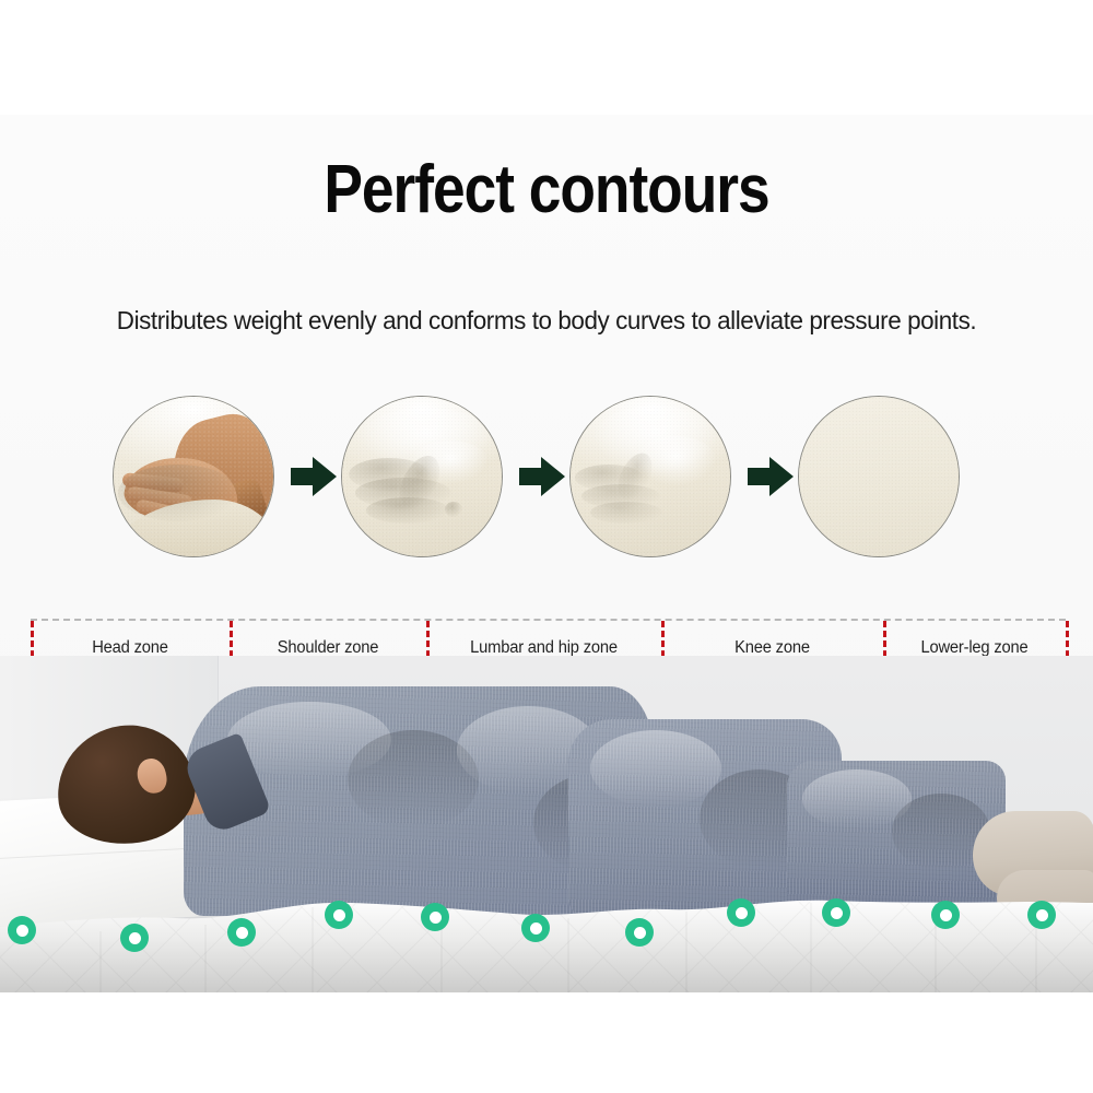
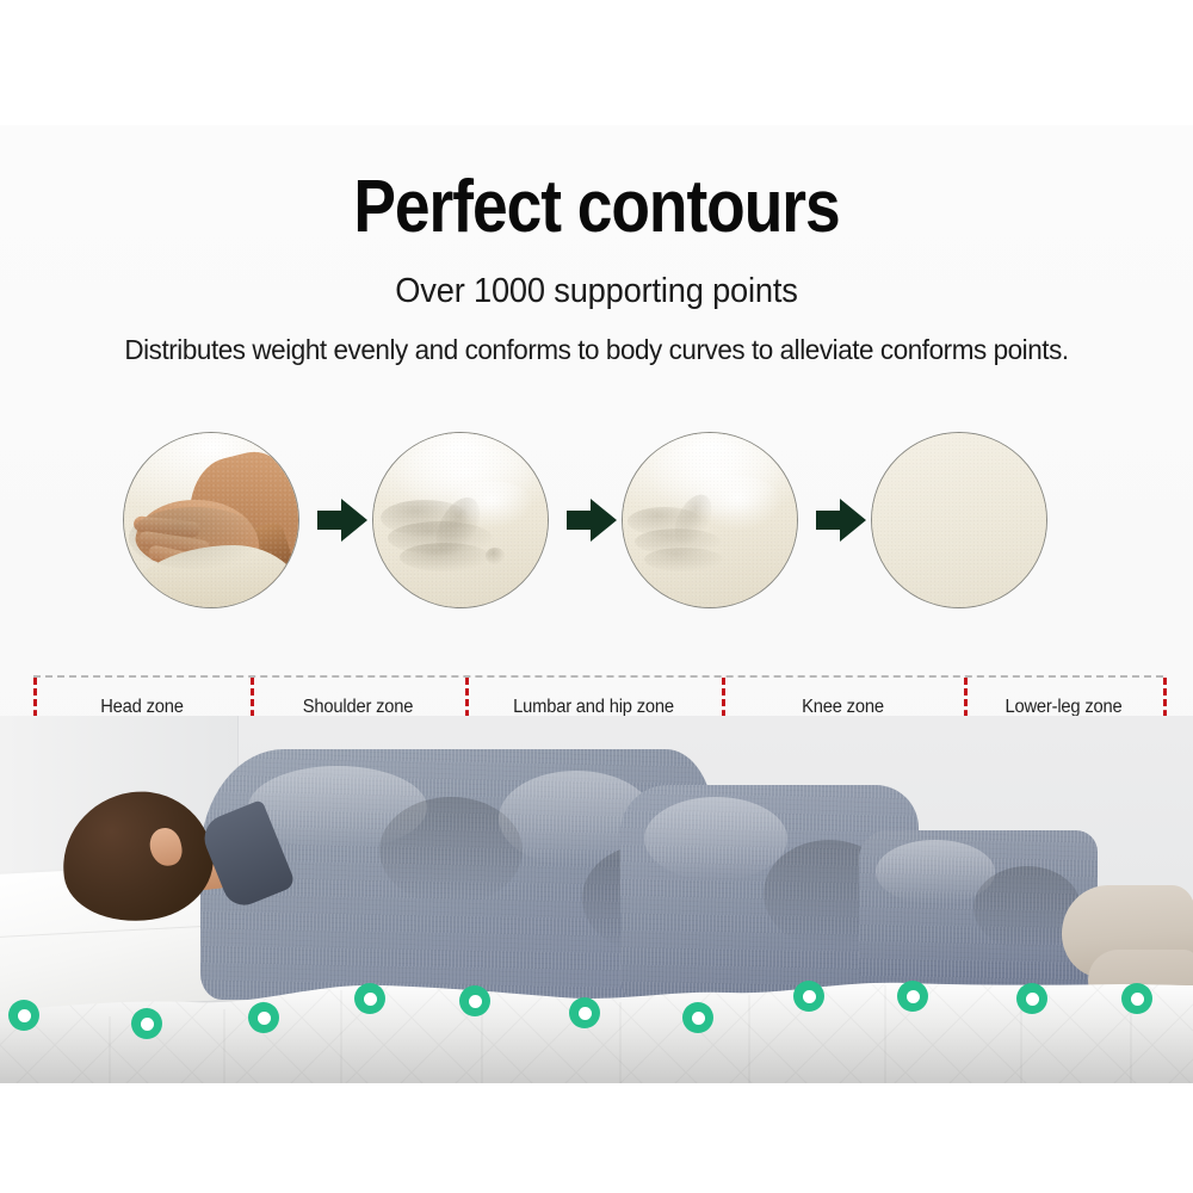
  Perfect contours
+ Over 1000 supporting points
- Distributes weight evenly and conforms to body curves to alleviate pressure points.
+ Distributes weight evenly and conforms to body curves to alleviate conforms points.
  Head zone
  Shoulder zone
  Lumbar and hip zone
  Knee zone
  Lower-leg zone
